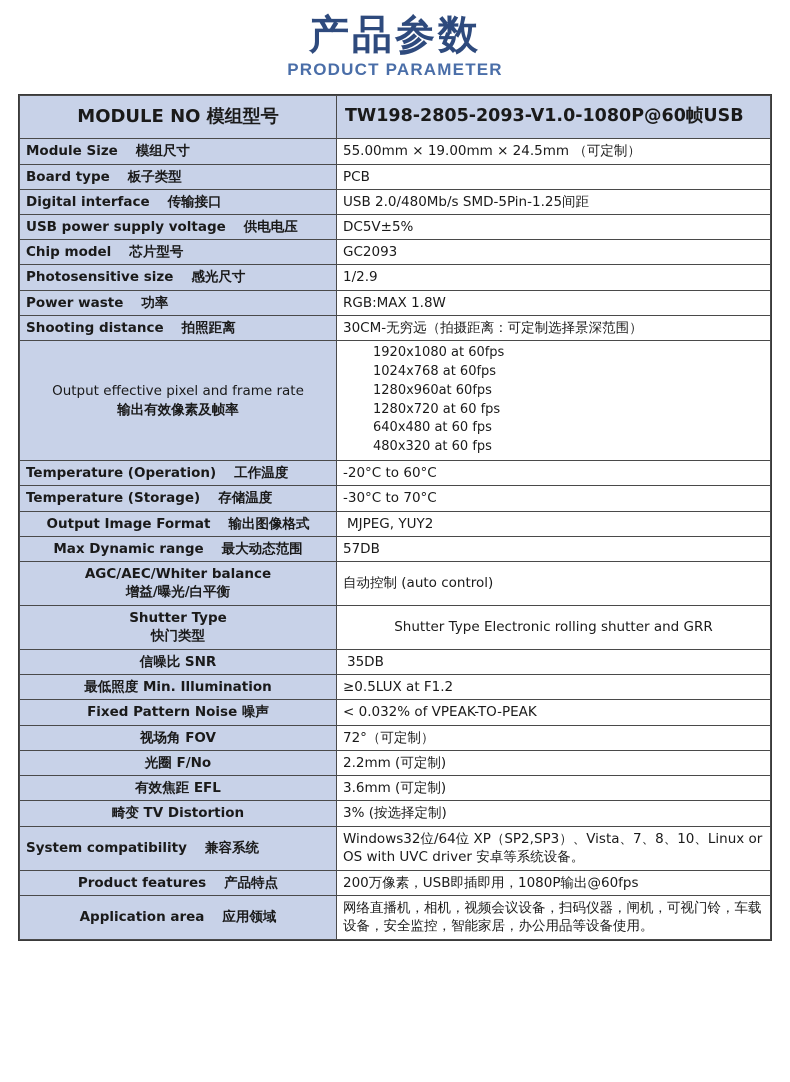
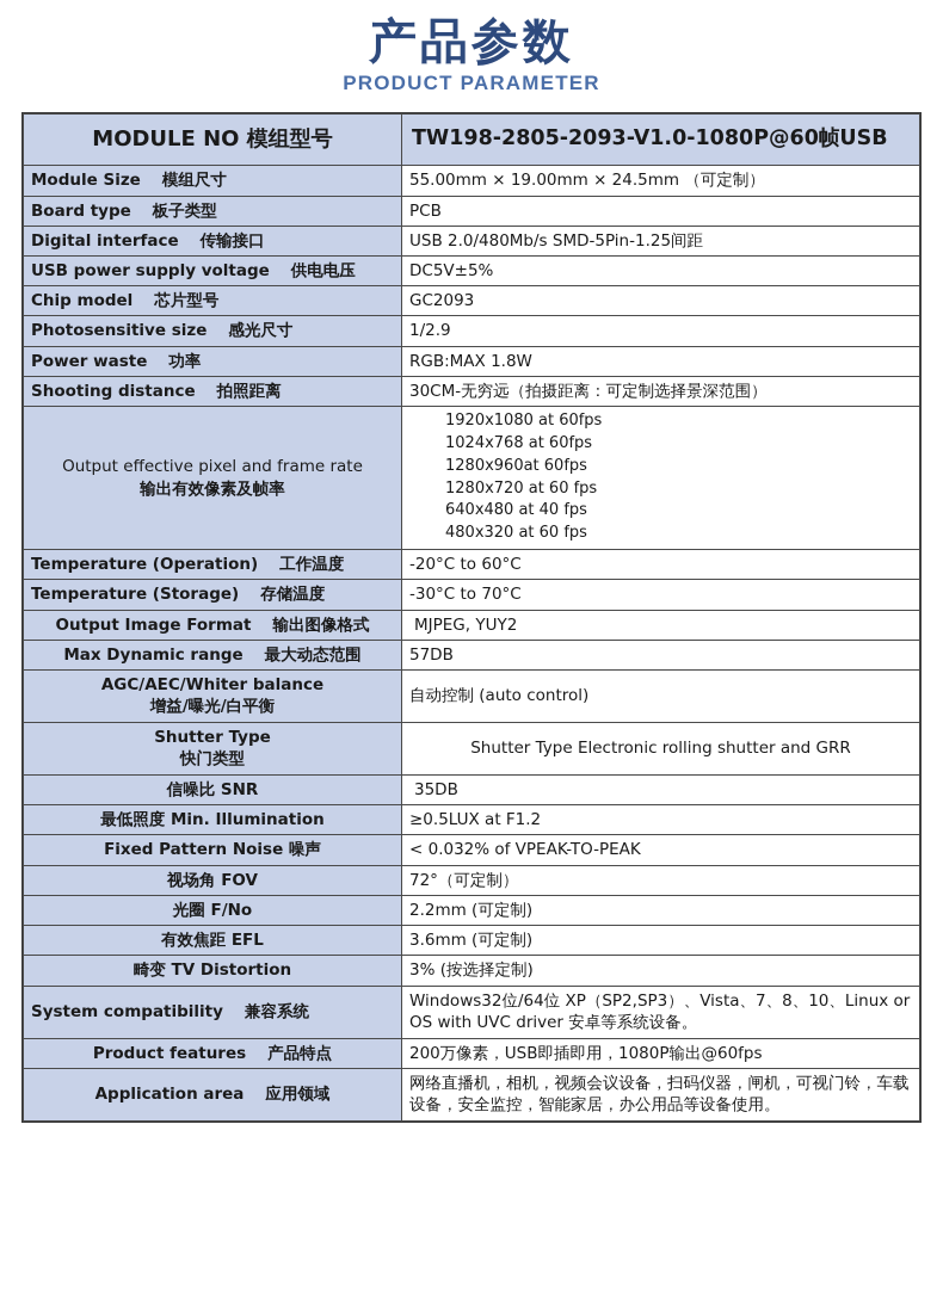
  产品参数
  PRODUCT PARAMETER
  MODULE NO 模组型号	TW198-2805-2093-V1.0-1080P@60帧USB
  Module Size 模组尺寸	55.00mm × 19.00mm × 24.5mm （可定制）
  Board type 板子类型	PCB
  Digital interface 传输接口	USB 2.0/480Mb/s SMD-5Pin-1.25间距
  USB power supply voltage 供电电压	DC5V±5%
  Chip model 芯片型号	GC2093
  Photosensitive size 感光尺寸	1/2.9
  Power waste 功率	RGB:MAX 1.8W
  Shooting distance 拍照距离	30CM-无穷远（拍摄距离：可定制选择景深范围）
- Output effective pixel and frame rate 输出有效像素及帧率	1920x1080 at 60fps 1024x768 at 60fps 1280x960at 60fps 1280x720 at 60 fps 640x480 at 60 fps 480x320 at 60 fps
+ Output effective pixel and frame rate 输出有效像素及帧率	1920x1080 at 60fps 1024x768 at 60fps 1280x960at 60fps 1280x720 at 60 fps 640x480 at 40 fps 480x320 at 60 fps
  Temperature (Operation) 工作温度	-20°C to 60°C
  Temperature (Storage) 存储温度	-30°C to 70°C
  Output Image Format 输出图像格式	MJPEG, YUY2
  Max Dynamic range 最大动态范围	57DB
  AGC/AEC/Whiter balance 增益/曝光/白平衡	自动控制 (auto control)
  Shutter Type 快门类型	Shutter Type Electronic rolling shutter and GRR
  信噪比 SNR	35DB
  最低照度 Min. Illumination	≥0.5LUX at F1.2
  Fixed Pattern Noise 噪声	< 0.032% of VPEAK-TO-PEAK
  视场角 FOV	72°（可定制）
  光圈 F/No	2.2mm (可定制)
  有效焦距 EFL	3.6mm (可定制)
  畸变 TV Distortion	3% (按选择定制)
  System compatibility 兼容系统	Windows32位/64位 XP（SP2,SP3）、Vista、7、8、10、Linux or OS with UVC driver 安卓等系统设备。
  Product features 产品特点	200万像素，USB即插即用，1080P输出@60fps
  Application area 应用领域	网络直播机，相机，视频会议设备，扫码仪器，闸机，可视门铃，车载设备，安全监控，智能家居，办公用品等设备使用。
